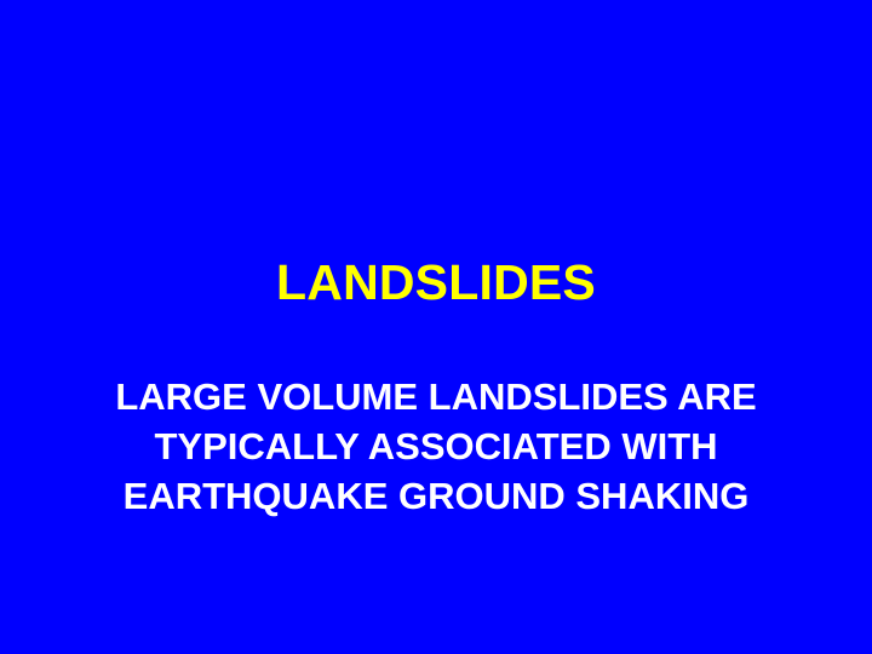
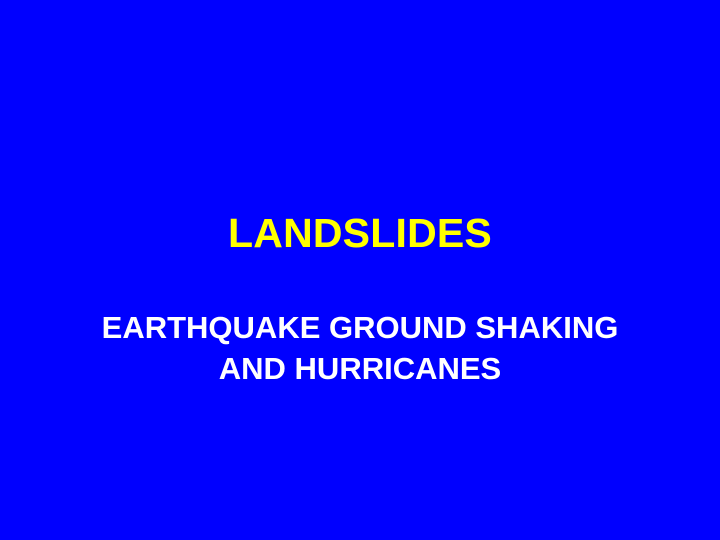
  LANDSLIDES
- LARGE VOLUME LANDSLIDES ARE
- TYPICALLY ASSOCIATED WITH
  EARTHQUAKE GROUND SHAKING
+ AND HURRICANES
